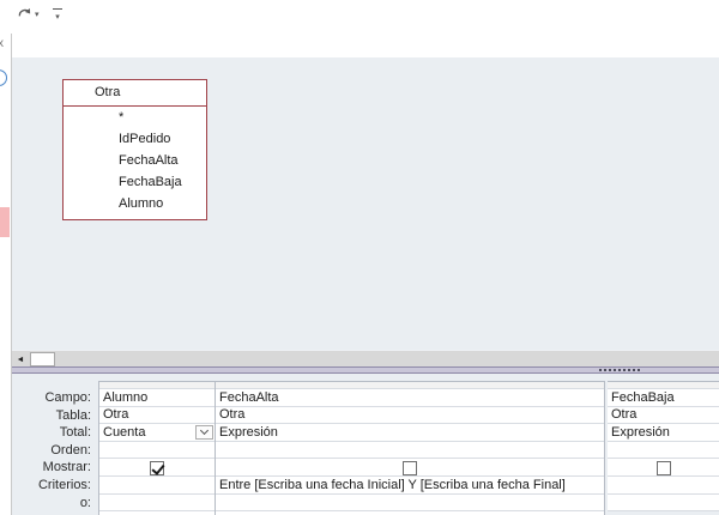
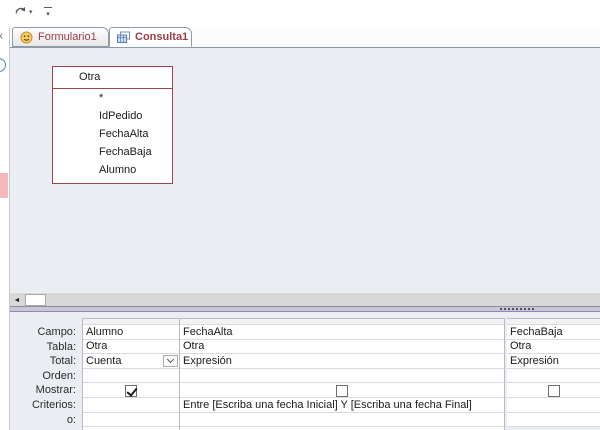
+ Formulario1
+ Consulta1
  Otra
  *
  IdPedido
  FechaAlta
  FechaBaja
  Alumno
  Campo:
  Tabla:
  Total:
  Orden:
  Mostrar:
  Criterios:
  o:
  Alumno
  Otra
  Cuenta
  FechaAlta
  Otra
  Expresión
  Entre [Escriba una fecha Inicial] Y [Escriba una fecha Final]
  FechaBaja
  Otra
  Expresión
  x
